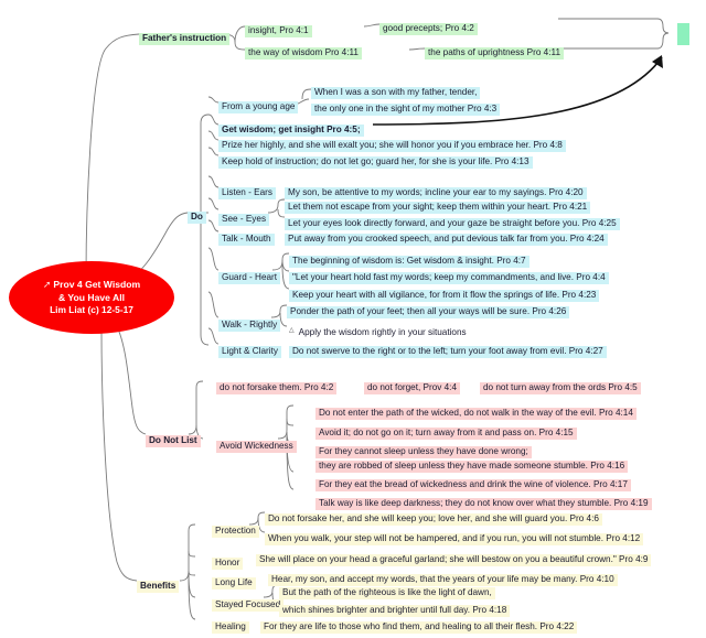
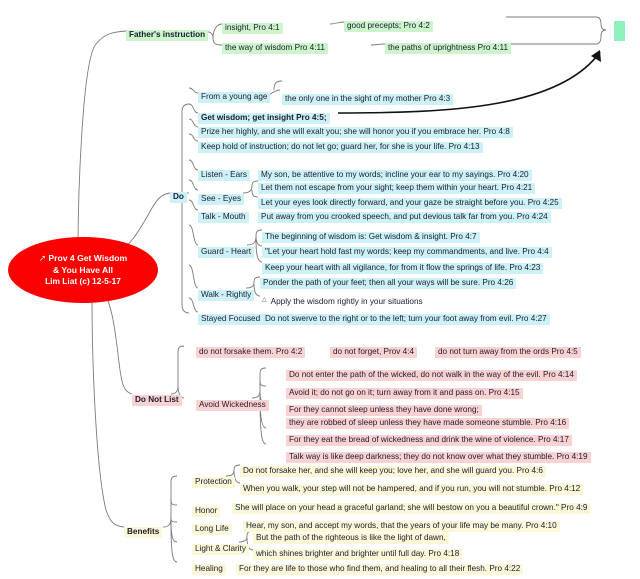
  ➚
  Prov 4 Get Wisdom
  & You Have All
  Lim Liat (c) 12-5-17
  Father's instruction
  insight, Pro 4:1
  good precepts; Pro 4:2
  the way of wisdom Pro 4:11
  the paths of uprightness Pro 4:11
  Do
  From a young age
- When I was a son with my father, tender,
  the only one in the sight of my mother Pro 4:3
  Get wisdom; get insight Pro 4:5;
  Prize her highly, and she will exalt you; she will honor you if you embrace her. Pro 4:8
  Keep hold of instruction; do not let go; guard her, for she is your life. Pro 4:13
  Listen - Ears
  My son, be attentive to my words; incline your ear to my sayings. Pro 4:20
  See - Eyes
  Let them not escape from your sight; keep them within your heart. Pro 4:21
  Let your eyes look directly forward, and your gaze be straight before you. Pro 4:25
  Talk - Mouth
  Put away from you crooked speech, and put devious talk far from you. Pro 4:24
  Guard - Heart
  The beginning of wisdom is: Get wisdom & insight. Pro 4:7
  "Let your heart hold fast my words; keep my commandments, and live. Pro 4:4
  Keep your heart with all vigilance, for from it flow the springs of life. Pro 4:23
  Walk - Rightly
  Ponder the path of your feet; then all your ways will be sure. Pro 4:26
  Apply the wisdom rightly in your situations
- Light & Clarity
+ Stayed Focused
  Do not swerve to the right or to the left; turn your foot away from evil. Pro 4:27
  Do Not List
  do not forsake them. Pro 4:2
  do not forget, Prov 4:4
  do not turn away from the ords Pro 4:5
  Avoid Wickedness
  Do not enter the path of the wicked, do not walk in the way of the evil. Pro 4:14
  Avoid it; do not go on it; turn away from it and pass on. Pro 4:15
  For they cannot sleep unless they have done wrong;
  they are robbed of sleep unless they have made someone stumble. Pro 4:16
  For they eat the bread of wickedness and drink the wine of violence. Pro 4:17
  Talk way is like deep darkness; they do not know over what they stumble. Pro 4:19
  Benefits
  Protection
  Do not forsake her, and she will keep you; love her, and she will guard you. Pro 4:6
  When you walk, your step will not be hampered, and if you run, you will not stumble. Pro 4:12
  Honor
  She will place on your head a graceful garland; she will bestow on you a beautiful crown." Pro 4:9
  Long Life
  Hear, my son, and accept my words, that the years of your life may be many. Pro 4:10
- Stayed Focused
+ Light & Clarity
  But the path of the righteous is like the light of dawn,
  which shines brighter and brighter until full day. Pro 4:18
  Healing
  For they are life to those who find them, and healing to all their flesh. Pro 4:22
